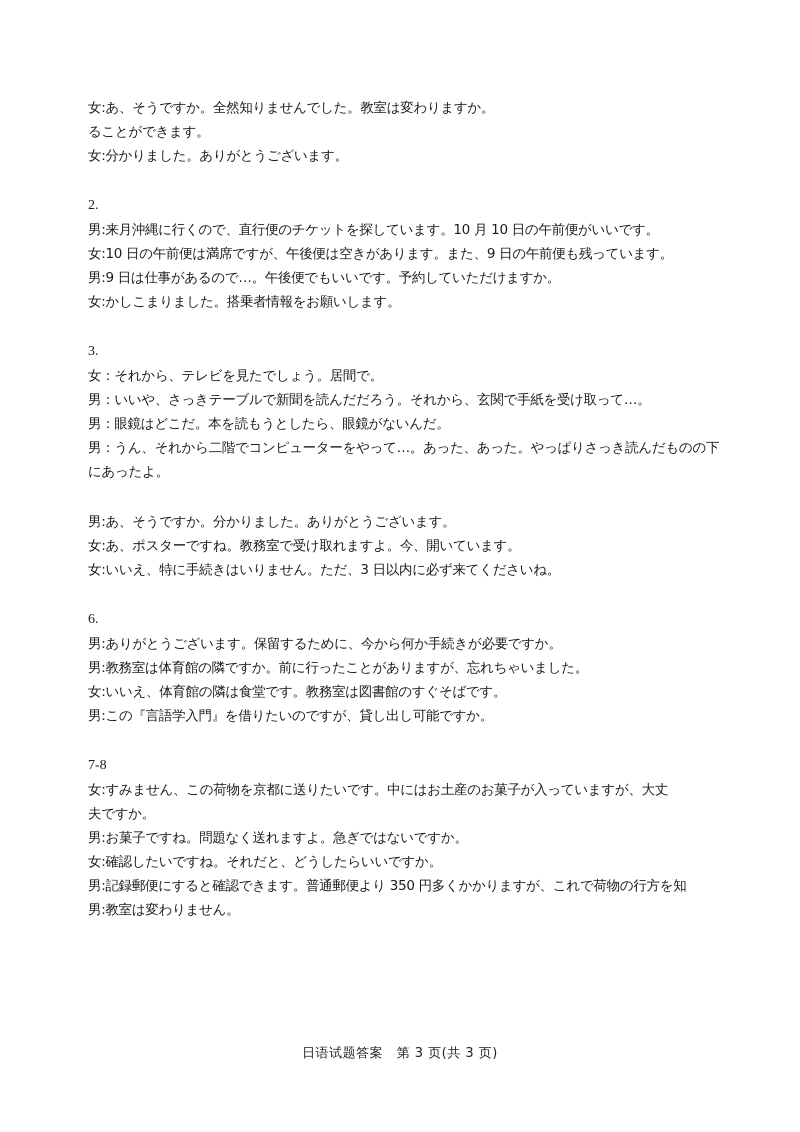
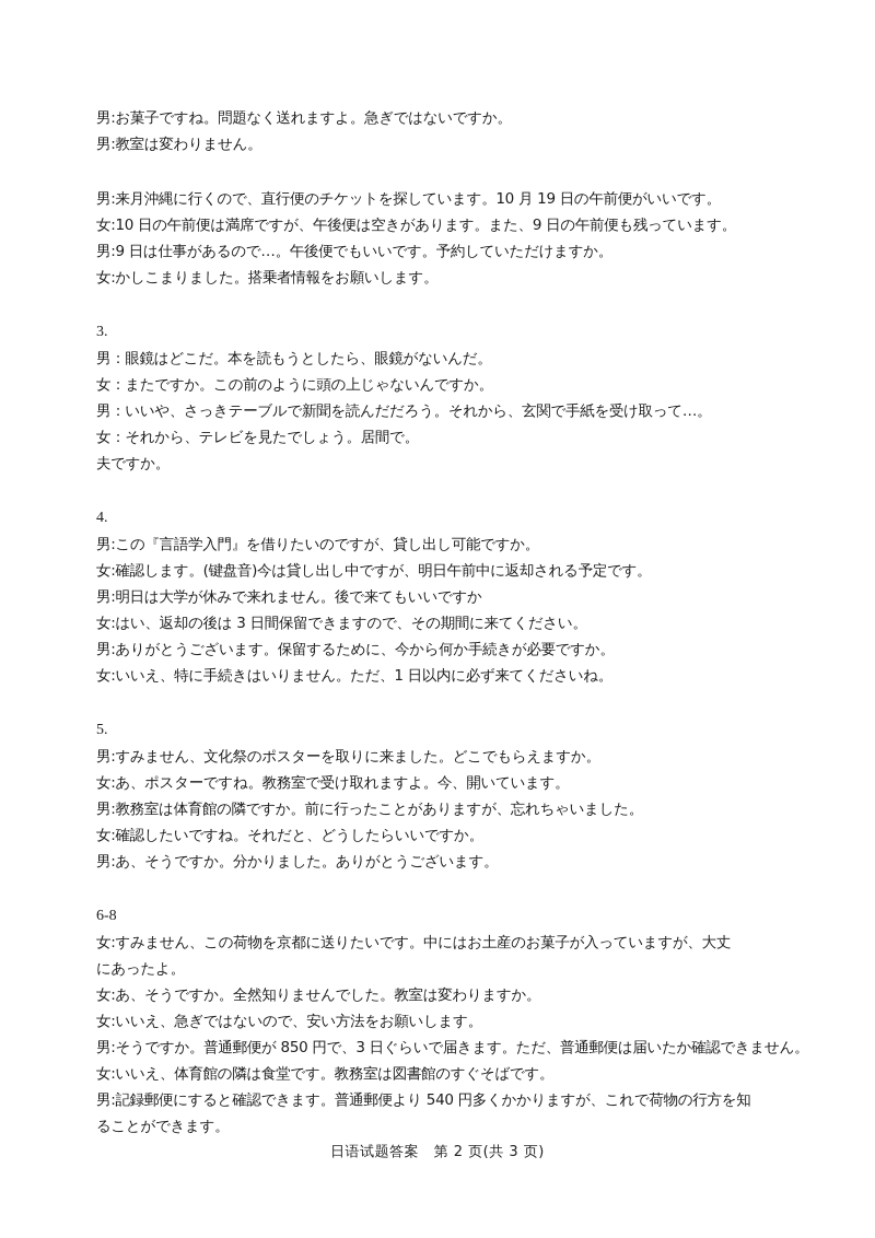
- 女:あ、そうですか。全然知りませんでした。教室は変わりますか。
+ 男:お菓子ですね。問題なく送れますよ。急ぎではないですか。
- ることができます。
+ 男:教室は変わりません。
- 女:分かりました。ありがとうございます。
- 2.
- 男:来月沖縄に行くので、直行便のチケットを探しています。10 月 10 日の午前便がいいです。
+ 男:来月沖縄に行くので、直行便のチケットを探しています。10 月 19 日の午前便がいいです。
  女:10 日の午前便は満席ですが、午後便は空きがあります。また、9 日の午前便も残っています。
  男:9 日は仕事があるので…。午後便でもいいです。予約していただけますか。
  女:かしこまりました。搭乗者情報をお願いします。
  3.
- 女：それから、テレビを見たでしょう。居間で。
+ 男：眼鏡はどこだ。本を読もうとしたら、眼鏡がないんだ。
+ 女：またですか。この前のように頭の上じゃないんですか。
  男：いいや、さっきテーブルで新聞を読んだだろう。それから、玄関で手紙を受け取って…。
- 男：眼鏡はどこだ。本を読もうとしたら、眼鏡がないんだ。
+ 女：それから、テレビを見たでしょう。居間で。
- 男：うん、それから二階でコンピューターをやって…。あった、あった。やっぱりさっき読んだものの下
- にあったよ。
+ 夫ですか。
+ 4.
- 男:あ、そうですか。分かりました。ありがとうございます。
+ 男:この『言語学入門』を借りたいのですが、貸し出し可能ですか。
+ 女:確認します。(键盘音)今は貸し出し中ですが、明日午前中に返却される予定です。
+ 男:明日は大学が休みで来れません。後で来てもいいですか
+ 女:はい、返却の後は 3 日間保留できますので、その期間に来てください。
- 女:あ、ポスターですね。教務室で受け取れますよ。今、開いています。
+ 男:ありがとうございます。保留するために、今から何か手続きが必要ですか。
- 女:いいえ、特に手続きはいりません。ただ、3 日以内に必ず来てくださいね。
+ 女:いいえ、特に手続きはいりません。ただ、1 日以内に必ず来てくださいね。
- 6.
+ 5.
+ 男:すみません、文化祭のポスターを取りに来ました。どこでもらえますか。
- 男:ありがとうございます。保留するために、今から何か手続きが必要ですか。
+ 女:あ、ポスターですね。教務室で受け取れますよ。今、開いています。
  男:教務室は体育館の隣ですか。前に行ったことがありますが、忘れちゃいました。
- 女:いいえ、体育館の隣は食堂です。教務室は図書館のすぐそばです。
+ 女:確認したいですね。それだと、どうしたらいいですか。
- 男:この『言語学入門』を借りたいのですが、貸し出し可能ですか。
+ 男:あ、そうですか。分かりました。ありがとうございます。
- 7-8
+ 6-8
  女:すみません、この荷物を京都に送りたいです。中にはお土産のお菓子が入っていますが、大丈
- 夫ですか。
+ にあったよ。
- 男:お菓子ですね。問題なく送れますよ。急ぎではないですか。
+ 女:あ、そうですか。全然知りませんでした。教室は変わりますか。
+ 女:いいえ、急ぎではないので、安い方法をお願いします。
+ 男:そうですか。普通郵便が 850 円で、3 日ぐらいで届きます。ただ、普通郵便は届いたか確認できません。
- 女:確認したいですね。それだと、どうしたらいいですか。
+ 女:いいえ、体育館の隣は食堂です。教務室は図書館のすぐそばです。
- 男:記録郵便にすると確認できます。普通郵便より 350 円多くかかりますが、これで荷物の行方を知
+ 男:記録郵便にすると確認できます。普通郵便より 540 円多くかかりますが、これで荷物の行方を知
- 男:教室は変わりません。
+ ることができます。
- 日语试题答案 第 3 页(共 3 页)
+ 日语试题答案 第 2 页(共 3 页)
